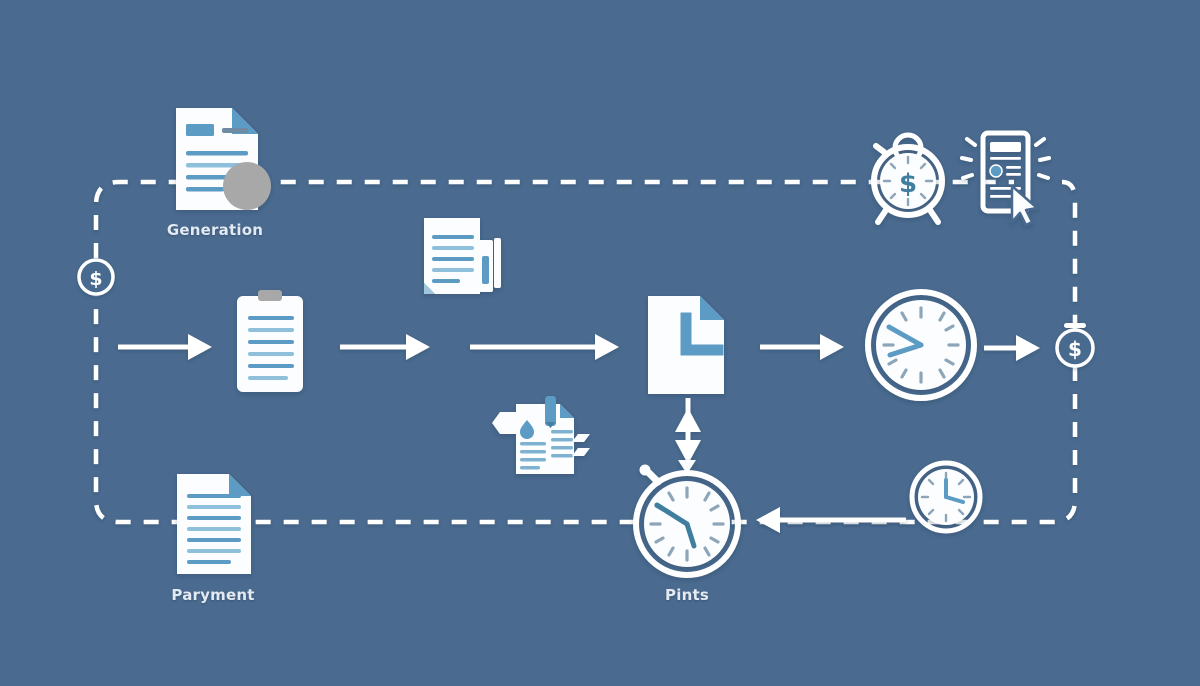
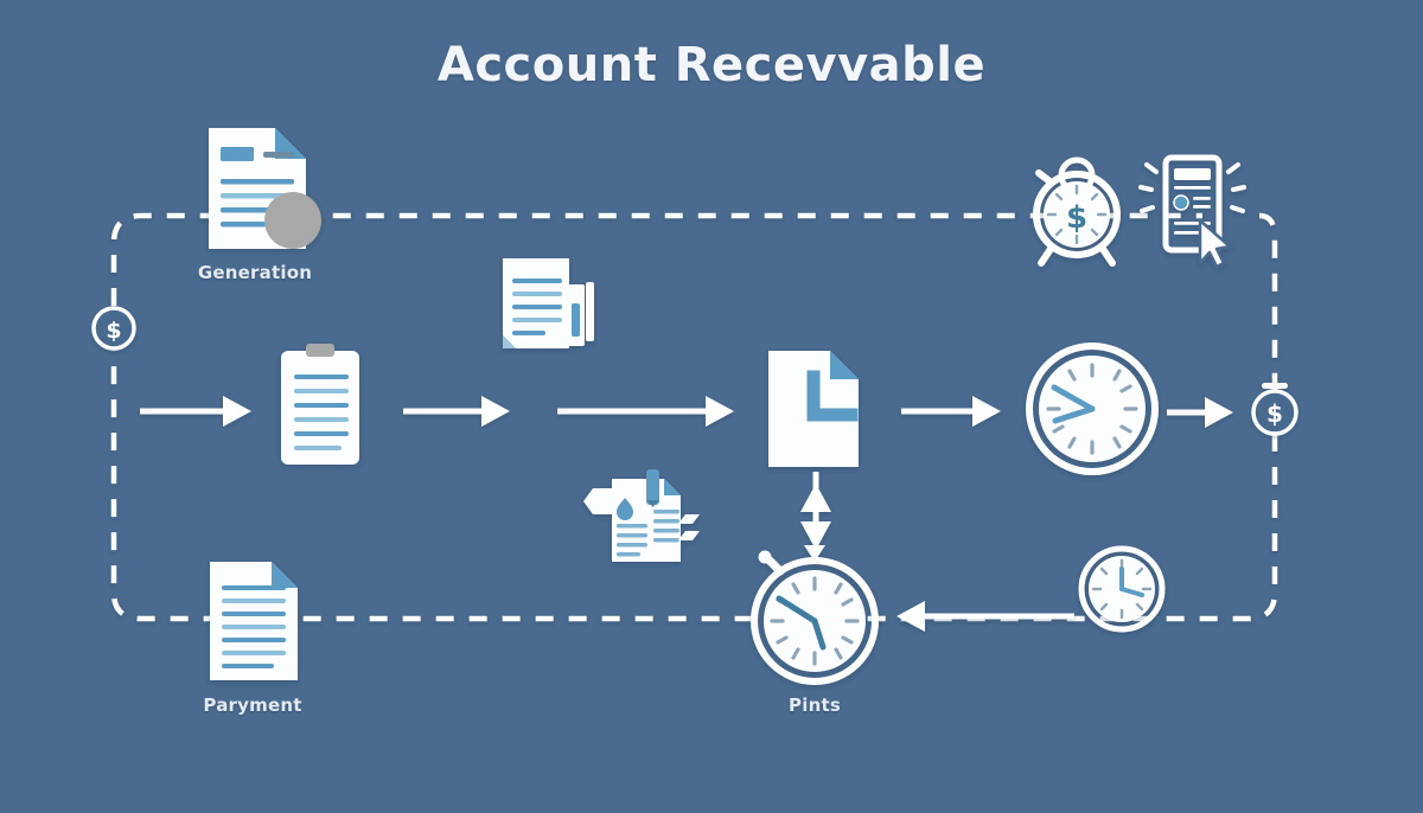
+ Account Recevvable
  $
  $
  $
  Generation
  Paryment
  Pints
